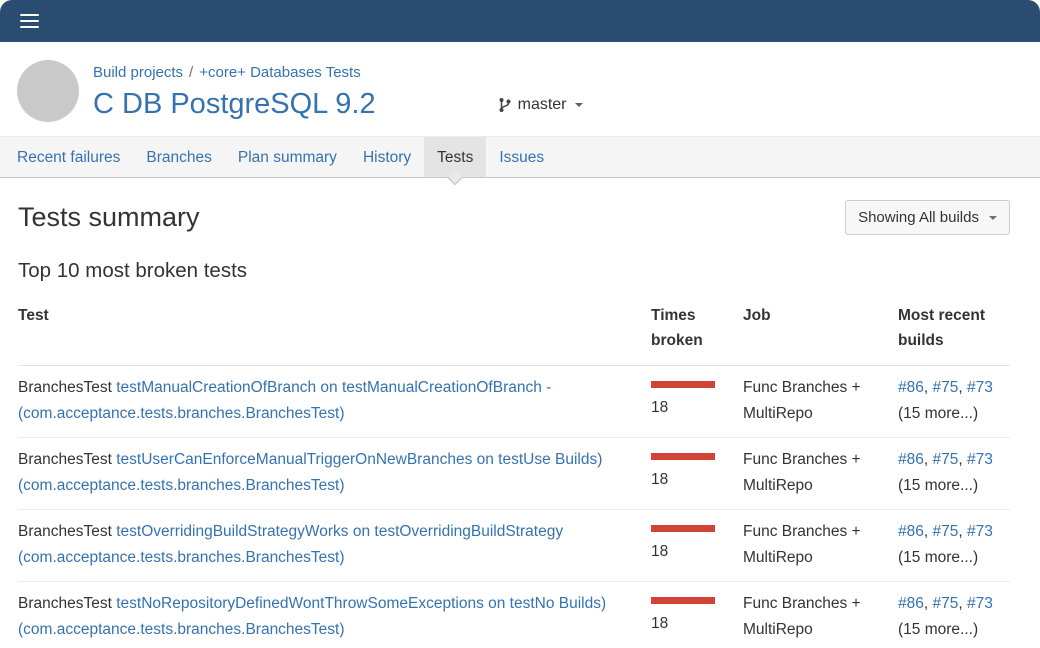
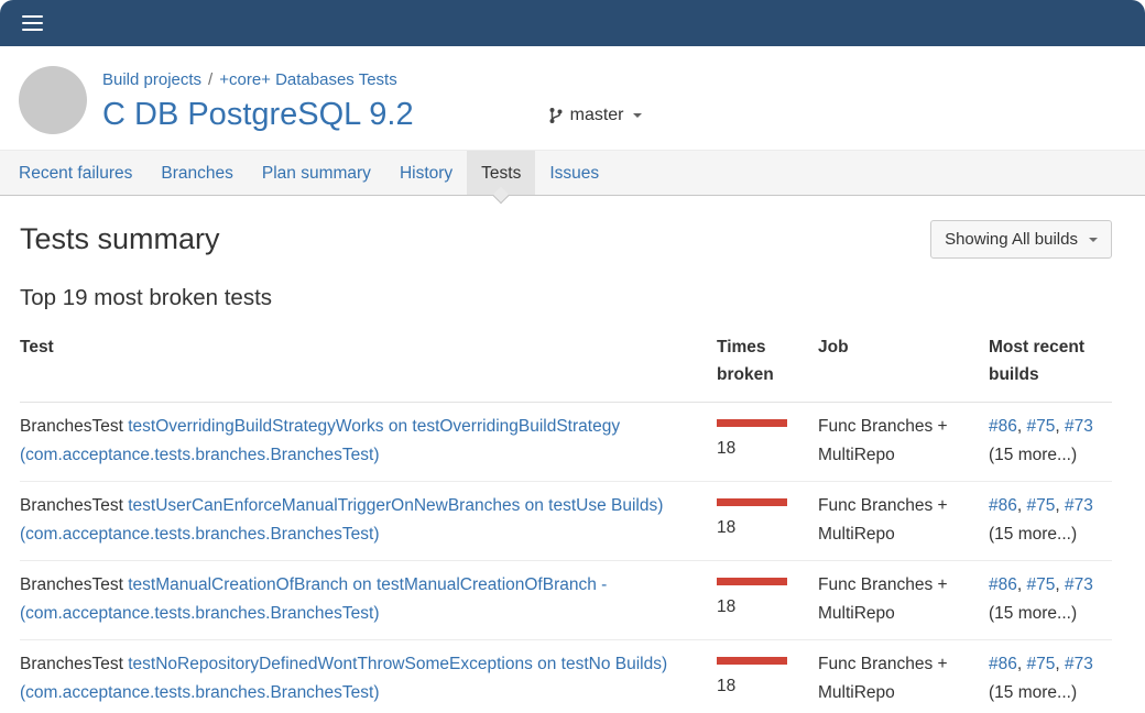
  Build projects / +core+ Databases Tests
  C DB PostgreSQL 9.2
  master
  Recent failures
  Branches
  Plan summary
  History
  Tests
  Issues
  Tests summary
  Showing All builds
- Top 10 most broken tests
+ Top 19 most broken tests
  Test	Times broken	Job	Most recent builds
- BranchesTest testManualCreationOfBranch on testManualCreationOfBranch - (com.acceptance.tests.branches.BranchesTest)	18	Func Branches + MultiRepo	#86, #75, #73 (15 more...)
+ BranchesTest testOverridingBuildStrategyWorks on testOverridingBuildStrategy (com.acceptance.tests.branches.BranchesTest)	18	Func Branches + MultiRepo	#86, #75, #73 (15 more...)
  BranchesTest testUserCanEnforceManualTriggerOnNewBranches on testUse Builds)(com.acceptance.tests.branches.BranchesTest)	18	Func Branches + MultiRepo	#86, #75, #73 (15 more...)
- BranchesTest testOverridingBuildStrategyWorks on testOverridingBuildStrategy (com.acceptance.tests.branches.BranchesTest)	18	Func Branches + MultiRepo	#86, #75, #73 (15 more...)
+ BranchesTest testManualCreationOfBranch on testManualCreationOfBranch - (com.acceptance.tests.branches.BranchesTest)	18	Func Branches + MultiRepo	#86, #75, #73 (15 more...)
  BranchesTest testNoRepositoryDefinedWontThrowSomeExceptions on testNo Builds)(com.acceptance.tests.branches.BranchesTest)	18	Func Branches + MultiRepo	#86, #75, #73 (15 more...)
